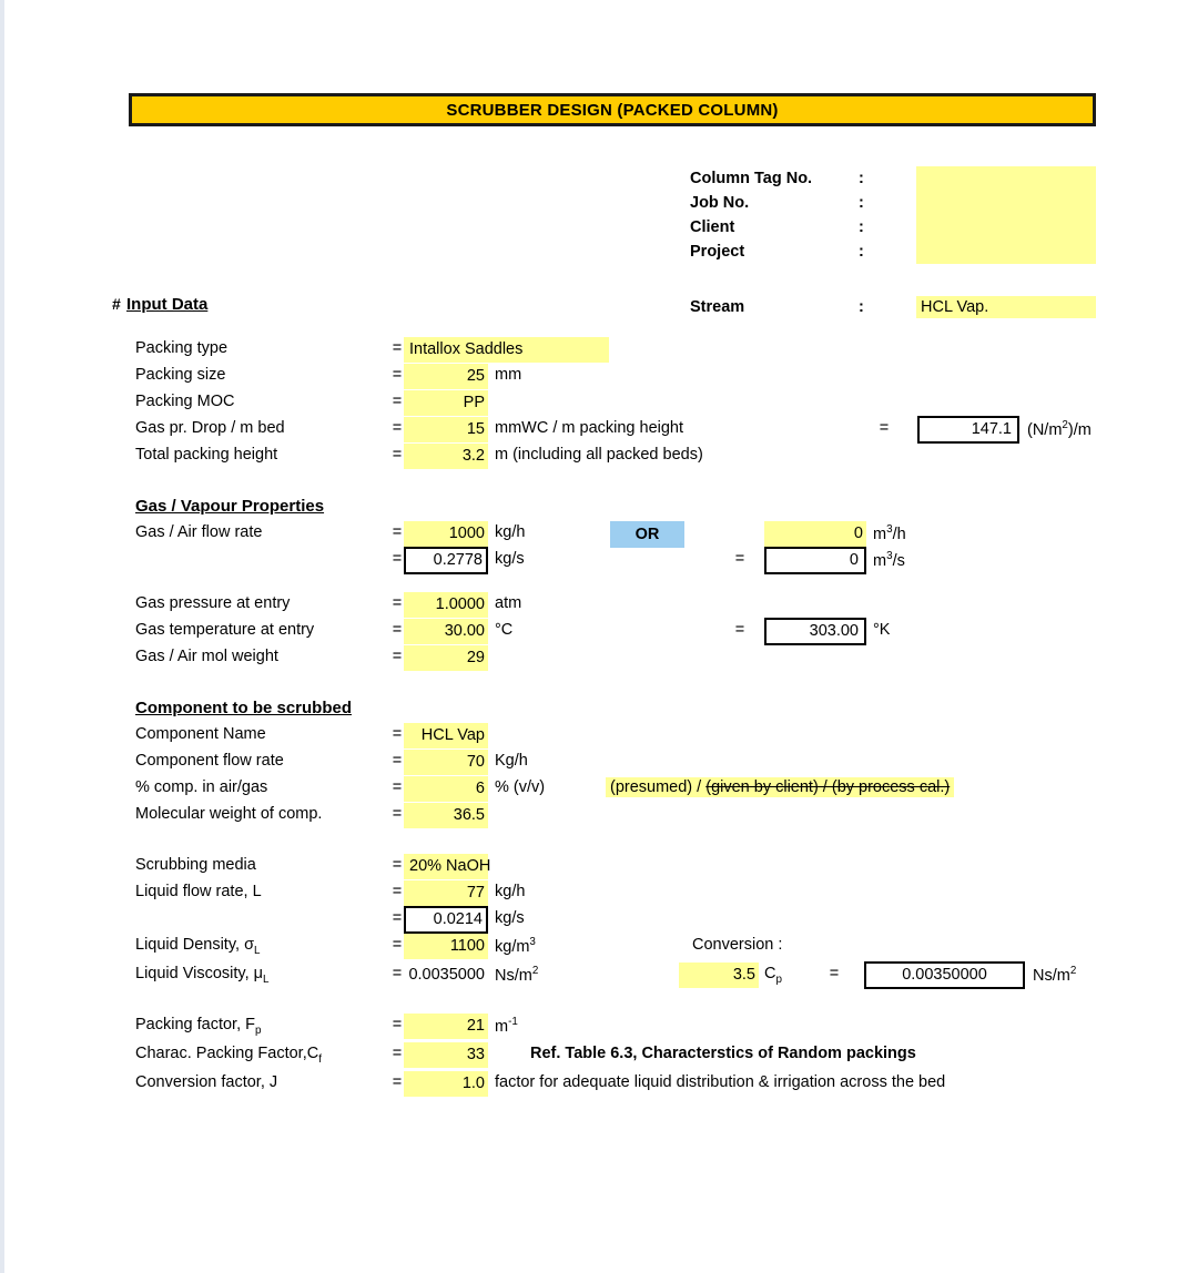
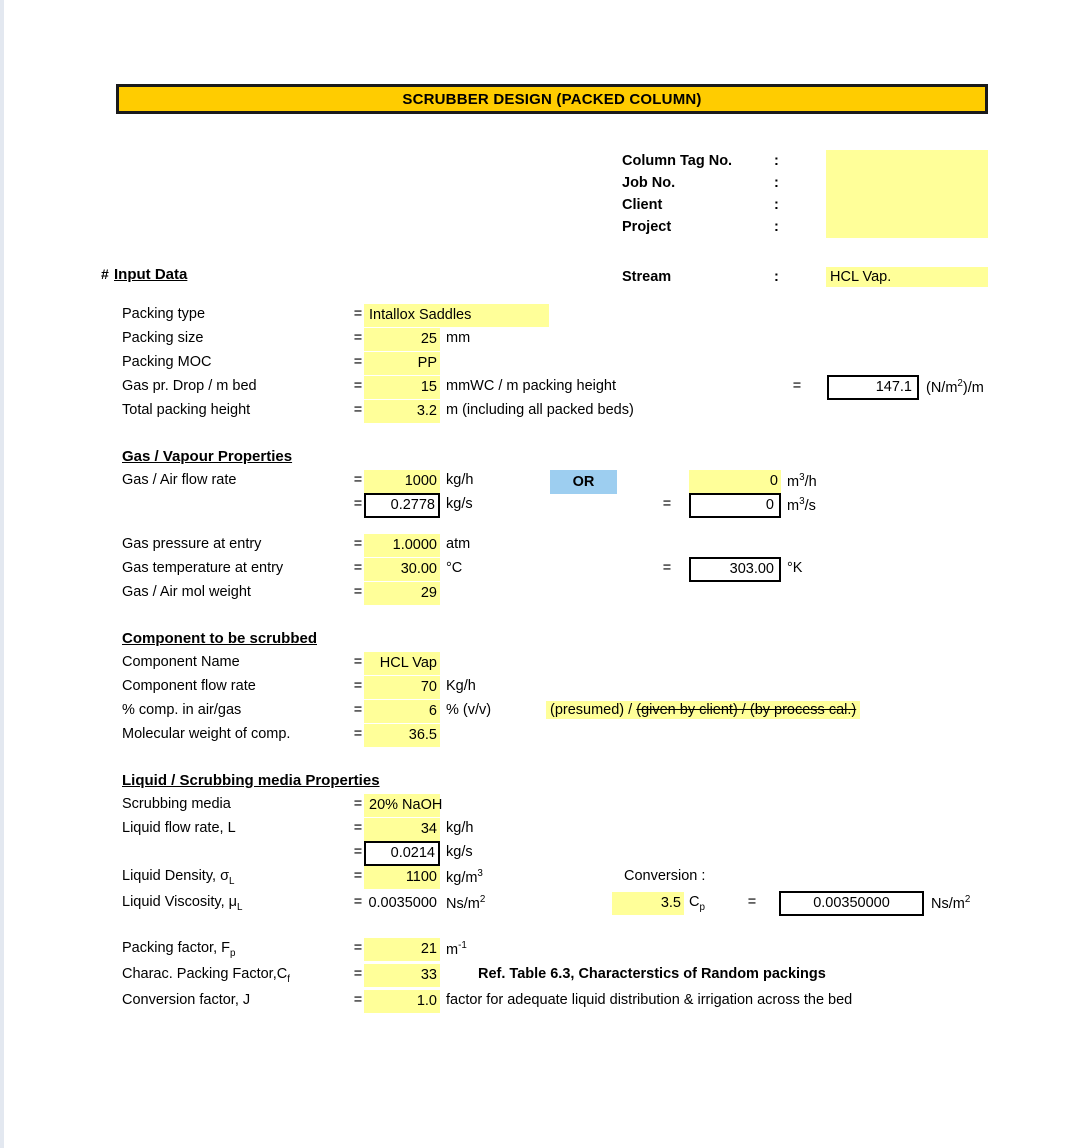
  SCRUBBER DESIGN (PACKED COLUMN)
  Column Tag No.
  :
  Job No.
  :
  Client
  :
  Project
  :
  #
  Input Data
  Stream
  :
  HCL Vap.
  Packing type
  =
  Intallox Saddles
  Packing size
  =
  25
  mm
  Packing MOC
  =
  PP
  Gas pr. Drop / m bed
  =
  15
  mmWC / m packing height
  =
  147.1
  (N/m2)/m
  Total packing height
  =
  3.2
  m (including all packed beds)
  Gas / Vapour Properties
  Gas / Air flow rate
  =
  1000
  kg/h
  OR
  0
  m3/h
  =
  0.2778
  kg/s
  =
  0
  m3/s
  Gas pressure at entry
  =
  1.0000
  atm
  Gas temperature at entry
  =
  30.00
  °C
  =
  303.00
  °K
  Gas / Air mol weight
  =
  29
  Component to be scrubbed
  Component Name
  =
  HCL Vap
  Component flow rate
  =
  70
  Kg/h
  % comp. in air/gas
  =
  6
  % (v/v)
  (presumed) / (given by client) / (by process cal.)
  Molecular weight of comp.
  =
  36.5
+ Liquid / Scrubbing media Properties
  Scrubbing media
  =
  20% NaOH
  Liquid flow rate, L
  =
- 77
+ 34
  kg/h
  =
  0.0214
  kg/s
  Liquid Density, σL
  =
  1100
  kg/m3
  Conversion :
  Liquid Viscosity, μL
  =
  0.0035000
  Ns/m2
  3.5
  Cp
  =
  0.00350000
  Ns/m2
  Packing factor, Fp
  =
  21
  m-1
  Charac. Packing Factor,Cf
  =
  33
  Ref. Table 6.3, Characterstics of Random packings
  Conversion factor, J
  =
  1.0
  factor for adequate liquid distribution & irrigation across the bed
